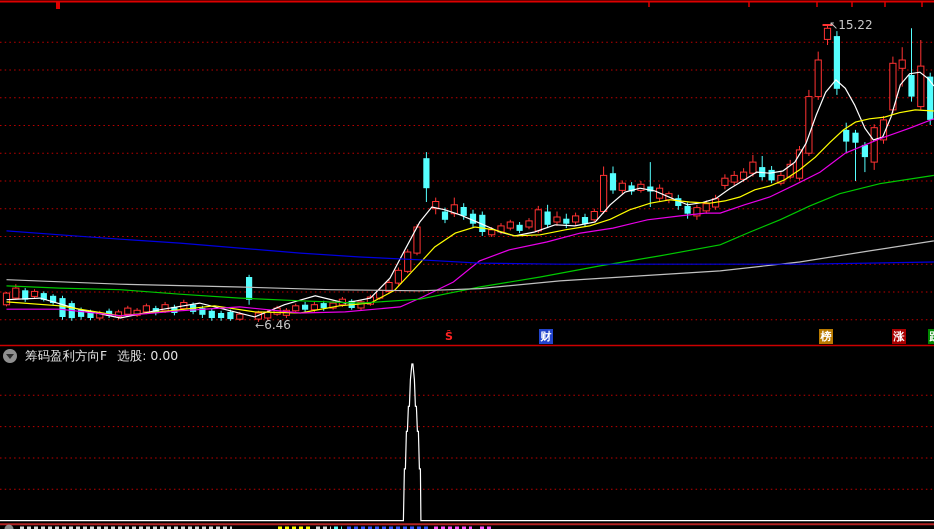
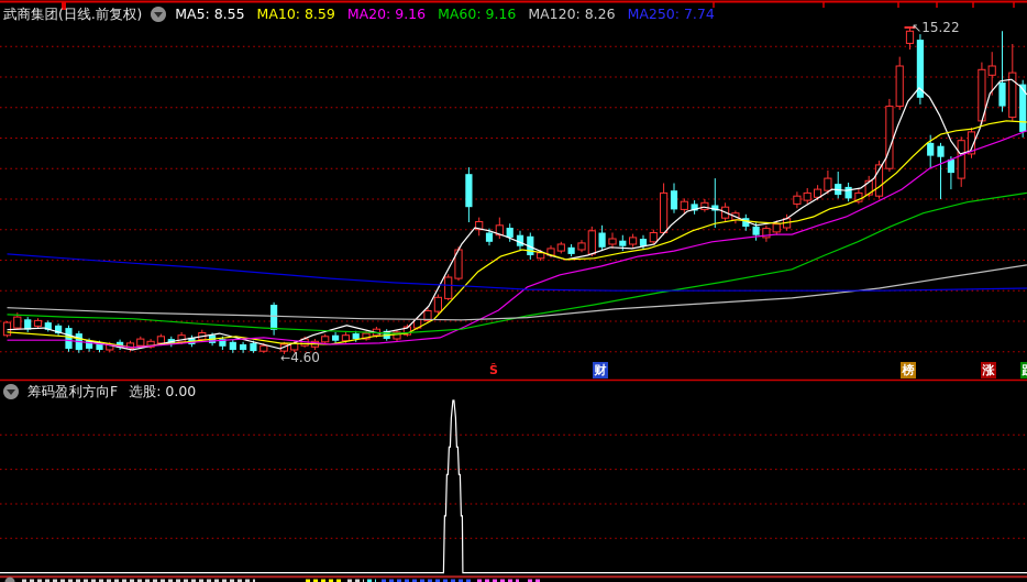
+ 武商集团(日线.前复权)
+ MA5: 8.55
+ MA10: 8.59
+ MA20: 9.16
+ MA60: 9.16
+ MA120: 8.26
+ MA250: 7.74
  ↖15.22
- ←6.46
+ ←4.60
  筹码盈利方向F
  选股: 0.00
  Ŝ
  财
  榜
  涨
